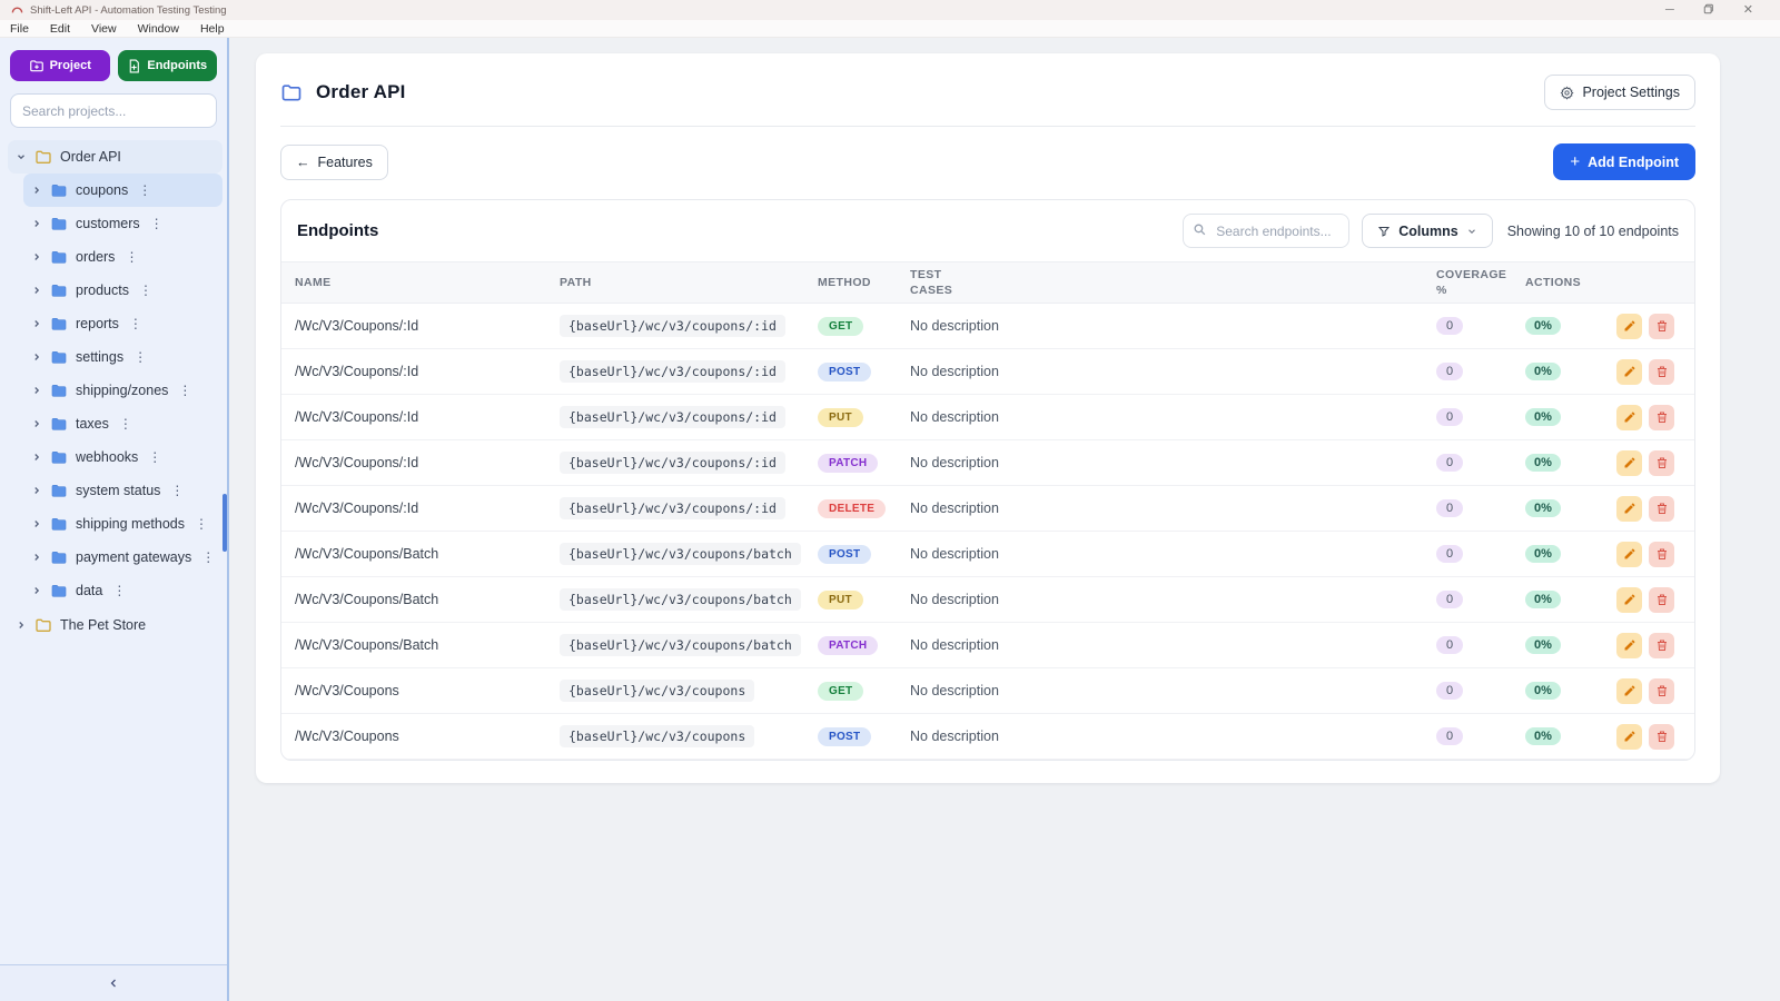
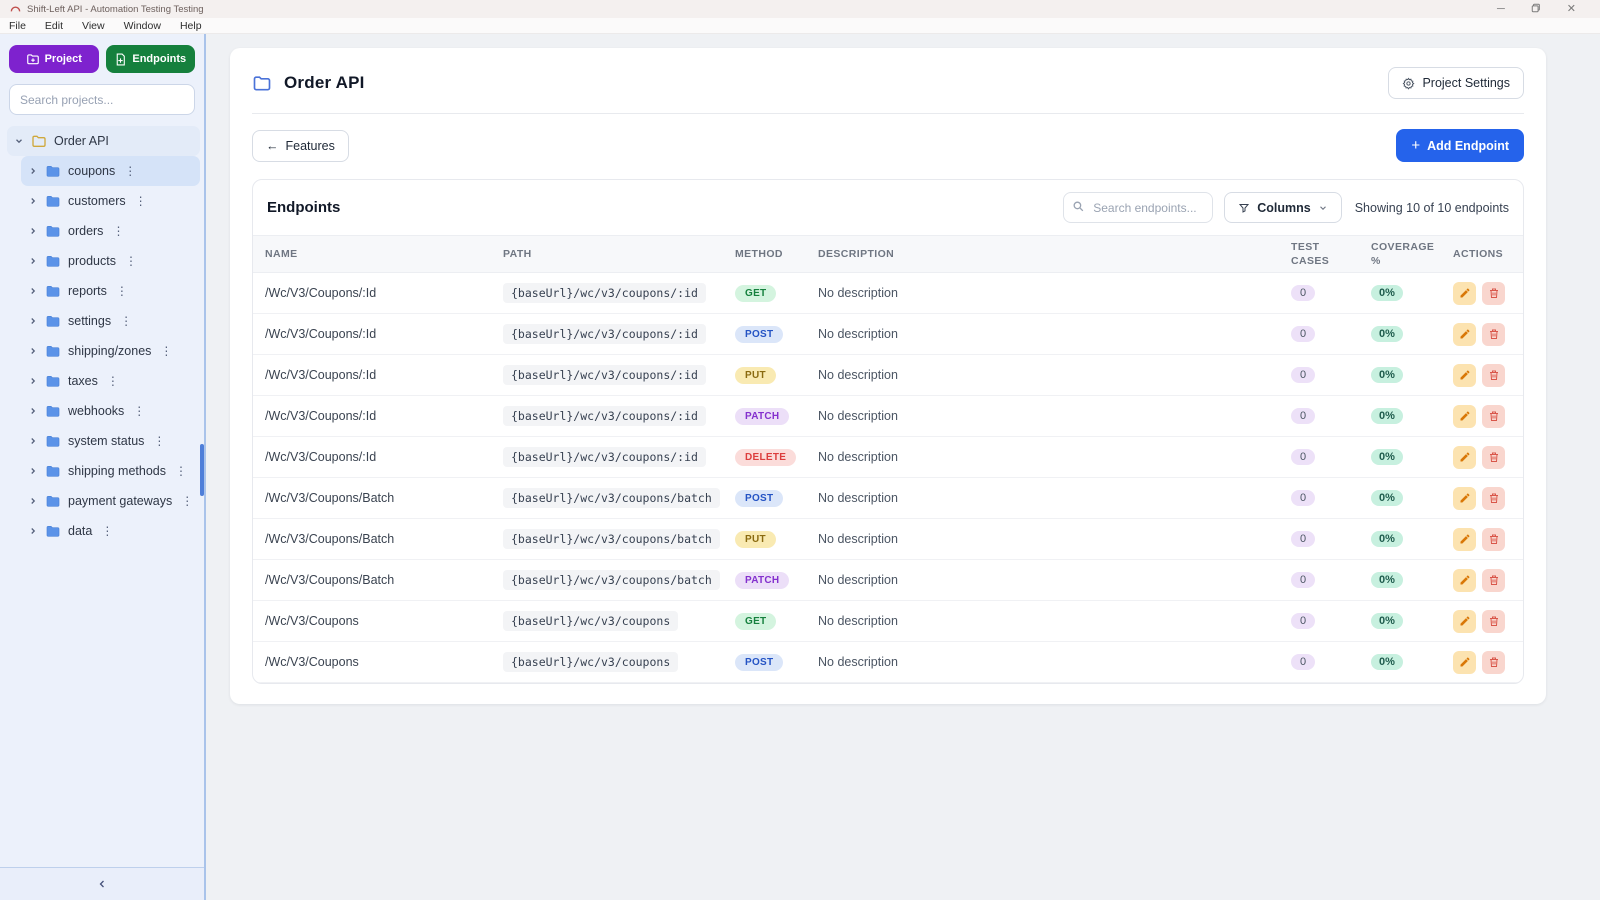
  Shift-Left API - Automation Testing Testing
  ─
  ✕
  File
  Edit
  View
  Window
  Help
  Project
  Endpoints
  Search projects...
  Order API
  coupons
  ⋮
  customers
  ⋮
  orders
  ⋮
  products
  ⋮
  reports
  ⋮
  settings
  ⋮
  shipping/zones
  ⋮
  taxes
  ⋮
  webhooks
  ⋮
  system status
  ⋮
  shipping methods
  ⋮
  payment gateways
  ⋮
  data
  ⋮
- The Pet Store
  Order API
  Project Settings
  ←
  Features
  +
  Add Endpoint
  Endpoints
  Search endpoints...
  Columns
  Showing 10 of 10 endpoints
  NAME
  PATH
  METHOD
+ DESCRIPTION
  TEST CASES
  COVERAGE %
  ACTIONS
  /Wc/V3/Coupons/:Id
  {baseUrl}/wc/v3/coupons/:id
  GET
  No description
  0
  0%
  /Wc/V3/Coupons/:Id
  {baseUrl}/wc/v3/coupons/:id
  POST
  No description
  0
  0%
  /Wc/V3/Coupons/:Id
  {baseUrl}/wc/v3/coupons/:id
  PUT
  No description
  0
  0%
  /Wc/V3/Coupons/:Id
  {baseUrl}/wc/v3/coupons/:id
  PATCH
  No description
  0
  0%
  /Wc/V3/Coupons/:Id
  {baseUrl}/wc/v3/coupons/:id
  DELETE
  No description
  0
  0%
  /Wc/V3/Coupons/Batch
  {baseUrl}/wc/v3/coupons/batch
  POST
  No description
  0
  0%
  /Wc/V3/Coupons/Batch
  {baseUrl}/wc/v3/coupons/batch
  PUT
  No description
  0
  0%
  /Wc/V3/Coupons/Batch
  {baseUrl}/wc/v3/coupons/batch
  PATCH
  No description
  0
  0%
  /Wc/V3/Coupons
  {baseUrl}/wc/v3/coupons
  GET
  No description
  0
  0%
  /Wc/V3/Coupons
  {baseUrl}/wc/v3/coupons
  POST
  No description
  0
  0%
